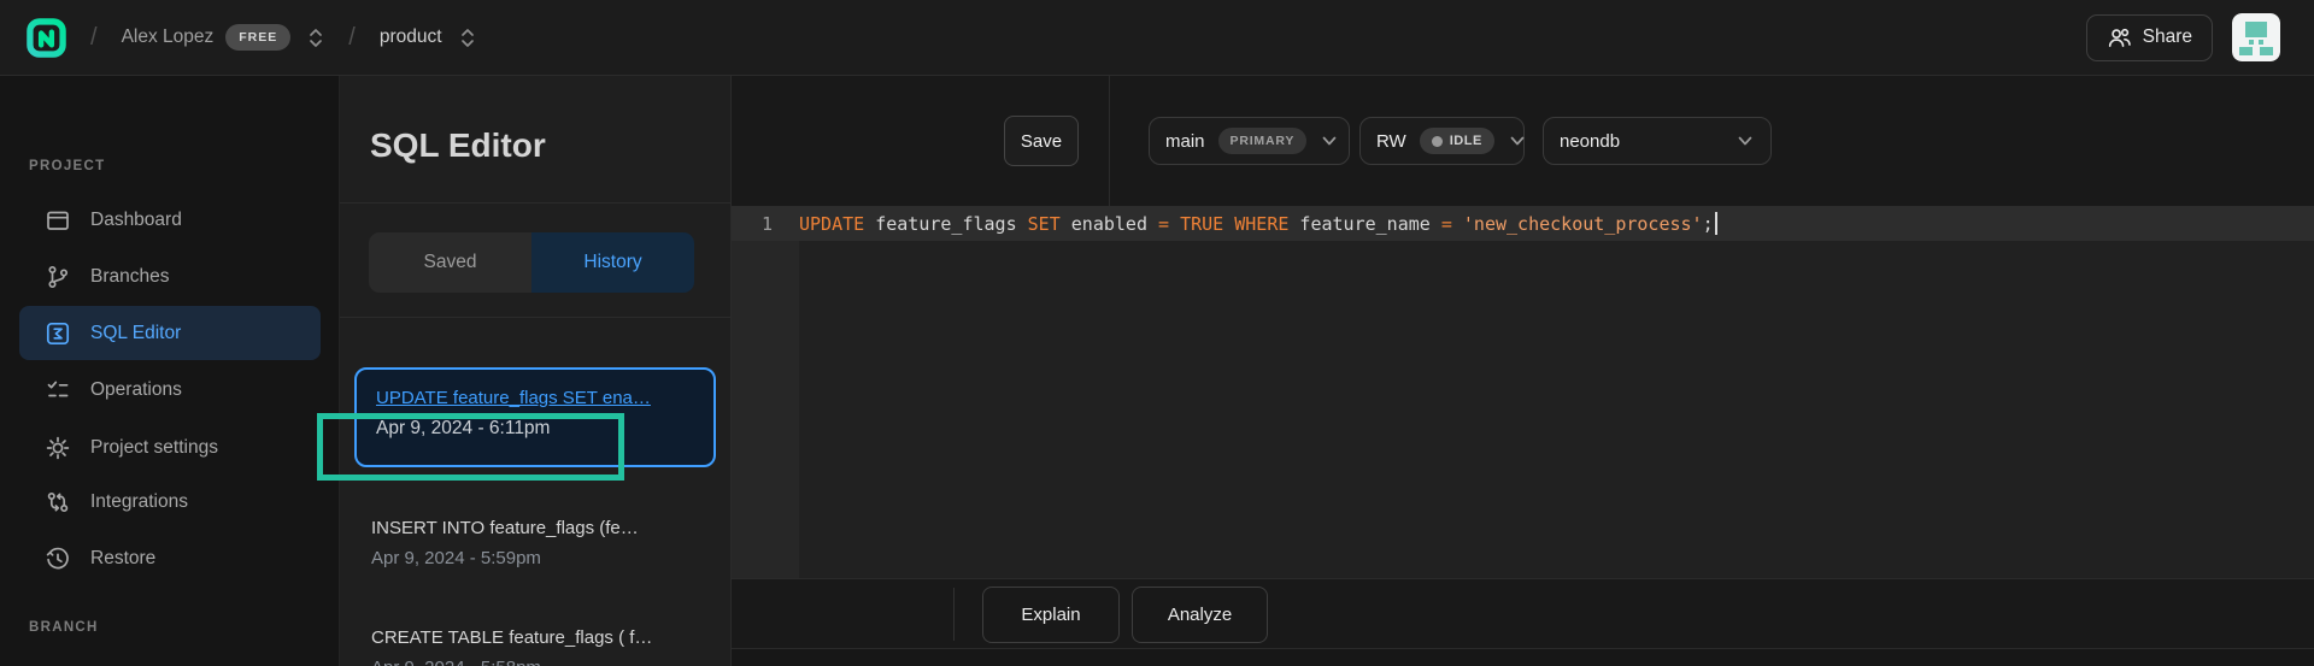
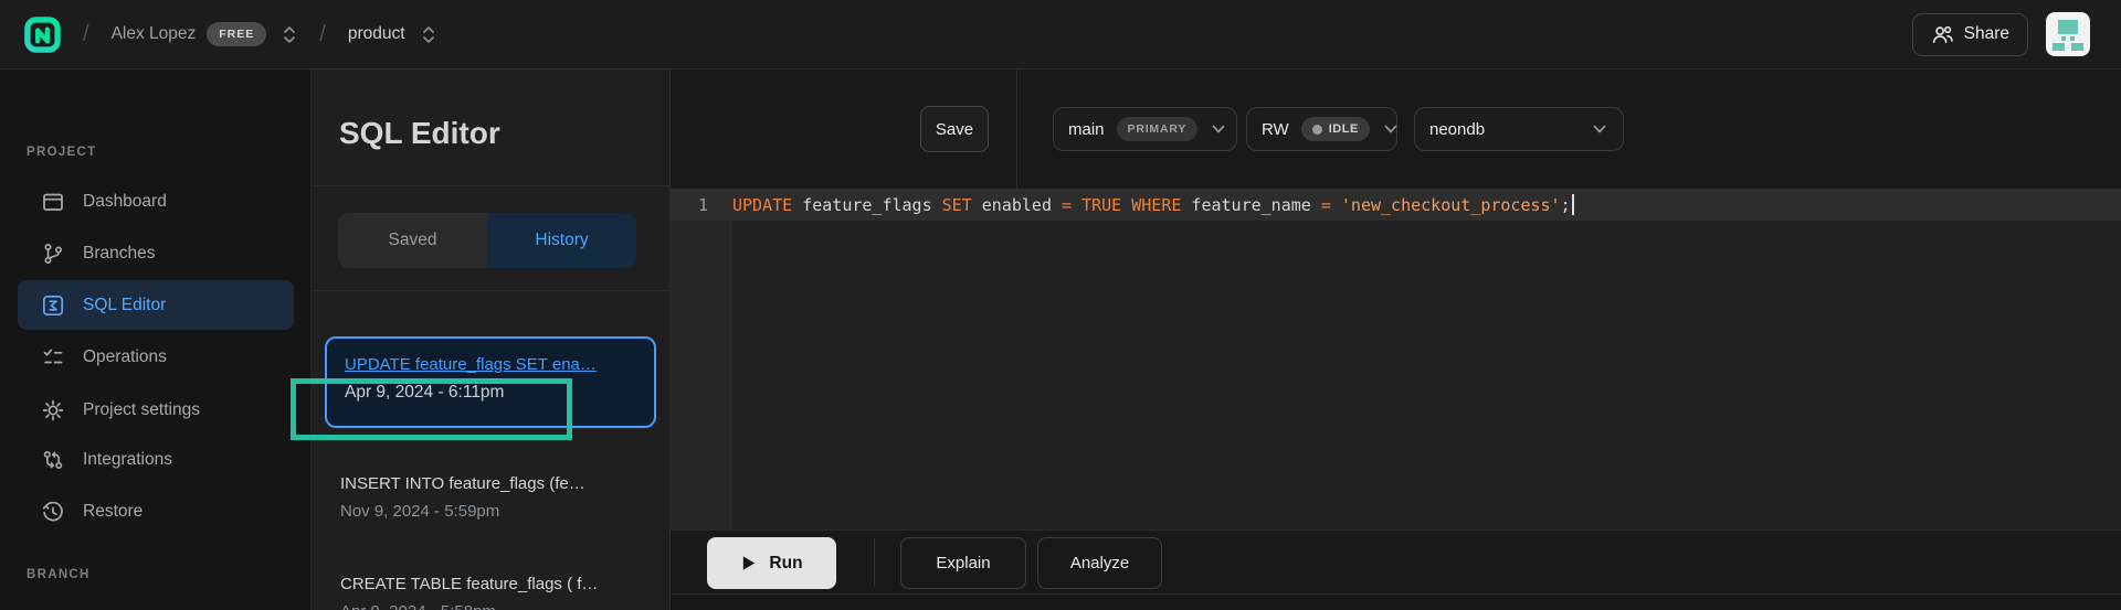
  /
  Alex Lopez
  FREE
  /
  product
  Share
  PROJECT
  Dashboard
  Branches
  SQL Editor
  Operations
  Project settings
  Integrations
  Restore
  BRANCH
  SQL Editor
  Saved
  History
  UPDATE feature_flags SET ena…
  Apr 9, 2024 - 6:11pm
  INSERT INTO feature_flags (fe…
- Apr 9, 2024 - 5:59pm
+ Nov 9, 2024 - 5:59pm
  CREATE TABLE feature_flags ( f…
  Save
  main
  PRIMARY
  RW
  IDLE
  neondb
  1
  UPDATE feature_flags SET enabled = TRUE WHERE feature_name = 'new_checkout_process';
+ Run
  Explain
  Analyze
